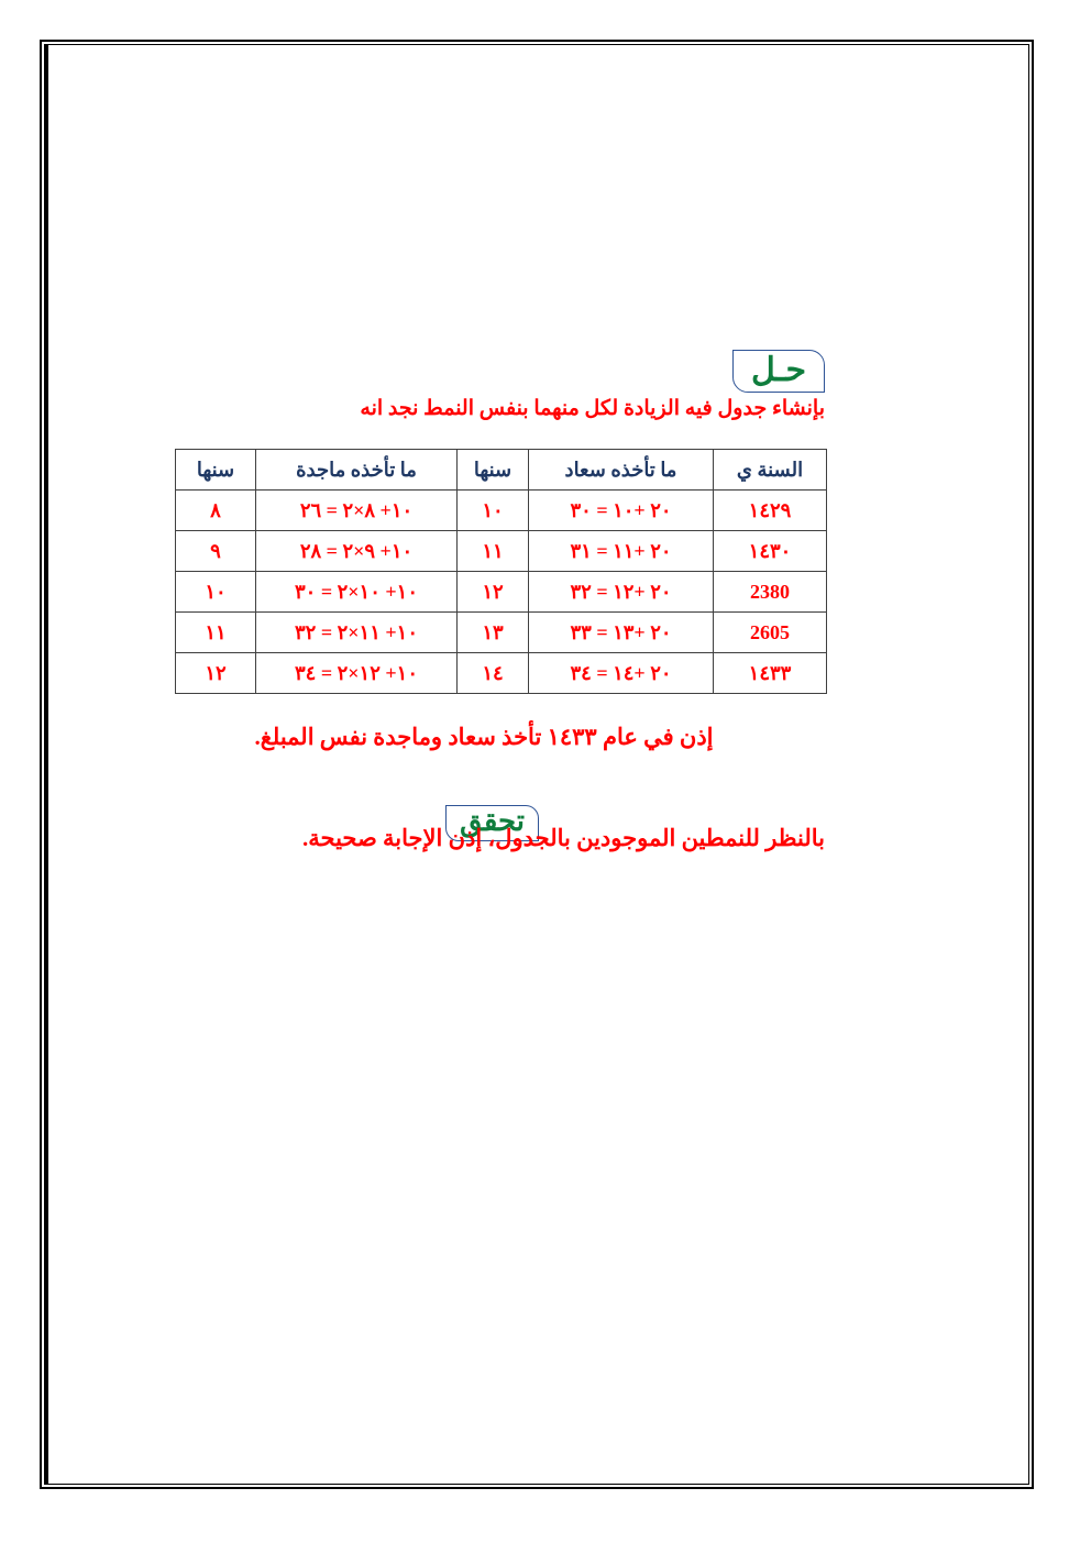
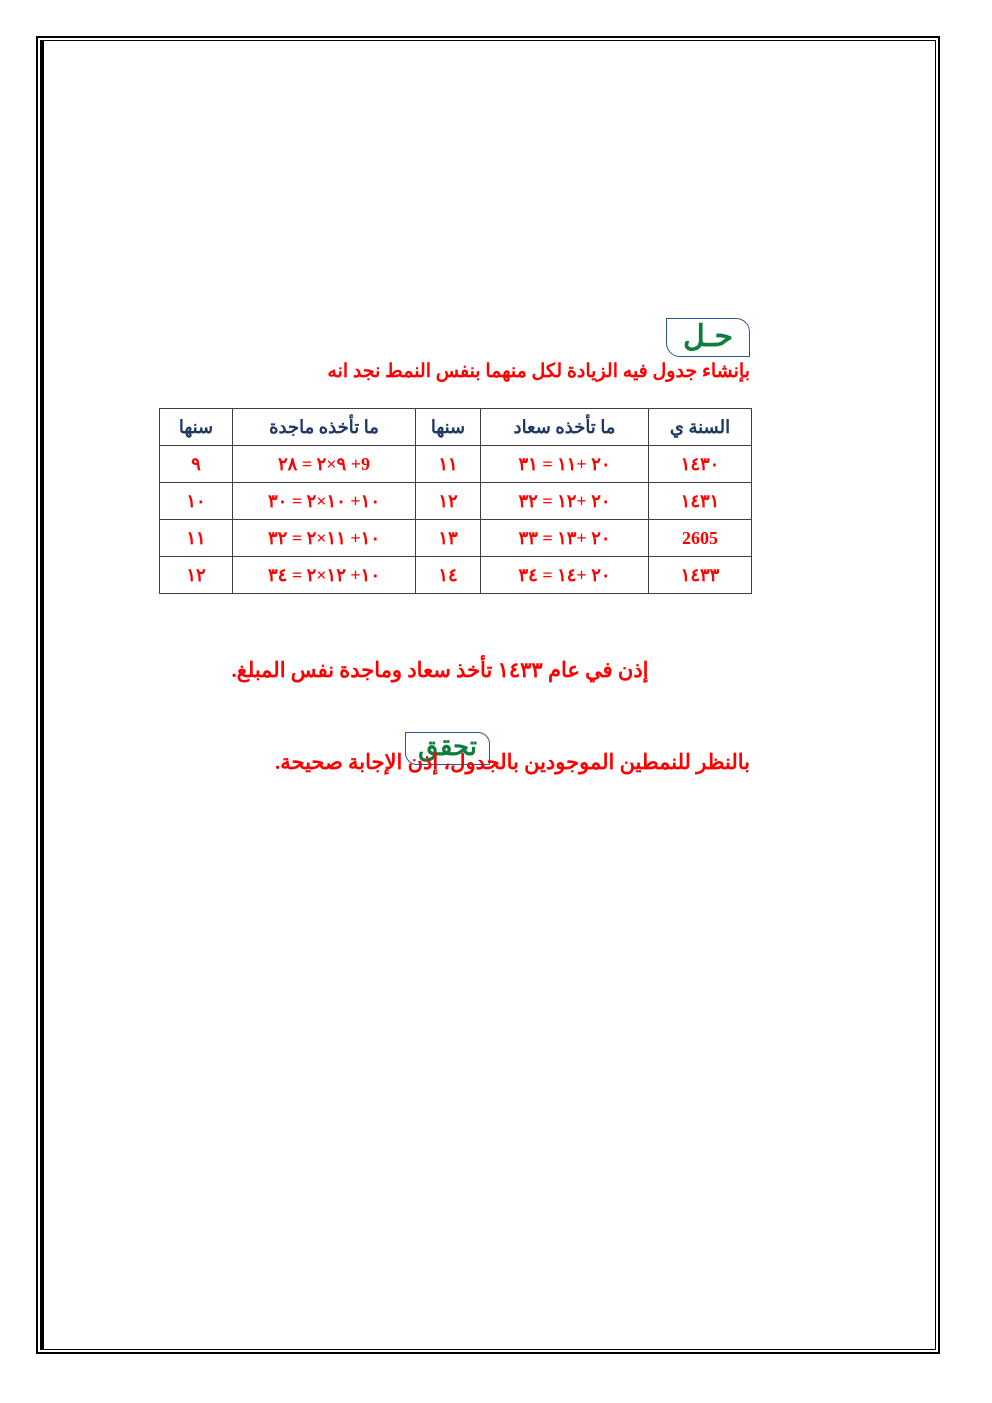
  حـل
  بإنشاء جدول فيه الزيادة لكل منهما بنفس النمط نجد انه
  السنة ي	ما تأخذه سعاد	سنها	ما تأخذه ماجدة	سنها
- ١٤٢٩	٢٠ +١٠ = ٣٠	١٠	١٠+ ٨×٢ = ٢٦	٨
- ١٤٣٠	٢٠ +١١ = ٣١	١١	١٠+ ٩×٢ = ٢٨	٩
+ ١٤٣٠	٢٠ +١١ = ٣١	١١	9+ ٩×٢ = ٢٨	٩
- 2380	٢٠ +١٢ = ٣٢	١٢	١٠+ ١٠×٢ = ٣٠	١٠
+ ١٤٣١	٢٠ +١٢ = ٣٢	١٢	١٠+ ١٠×٢ = ٣٠	١٠
  2605	٢٠ +١٣ = ٣٣	١٣	١٠+ ١١×٢ = ٣٢	١١
  ١٤٣٣	٢٠ +١٤ = ٣٤	١٤	١٠+ ١٢×٢ = ٣٤	١٢
  إذن في عام ١٤٣٣ تأخذ سعاد وماجدة نفس المبلغ.
  تحقق
  بالنظر للنمطين الموجودين بالجدول، إذن الإجابة صحيحة.
